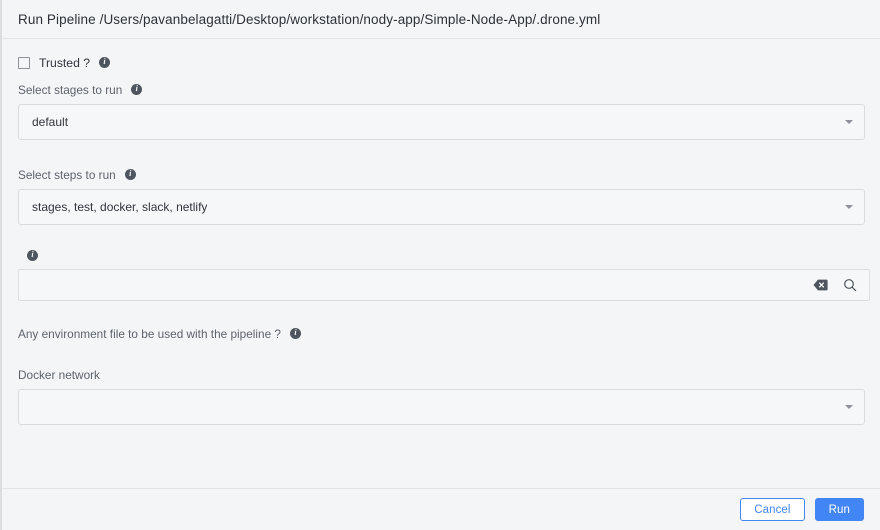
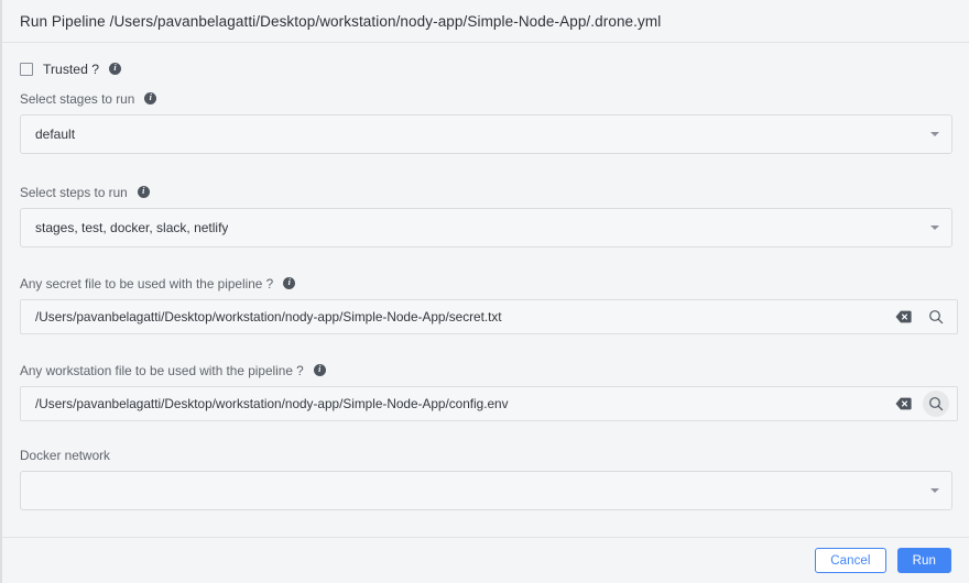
  Run Pipeline /Users/pavanbelagatti/Desktop/workstation/nody-app/Simple-Node-App/.drone.yml
  Trusted ?
  i
  Select stages to run
  i
  default
  Select steps to run
  i
  stages, test, docker, slack, netlify
+ Any secret file to be used with the pipeline ?
  i
+ /Users/pavanbelagatti/Desktop/workstation/nody-app/Simple-Node-App/secret.txt
- Any environment file to be used with the pipeline ?
+ Any workstation file to be used with the pipeline ?
  i
+ /Users/pavanbelagatti/Desktop/workstation/nody-app/Simple-Node-App/config.env
  Docker network
  Cancel
  Run
